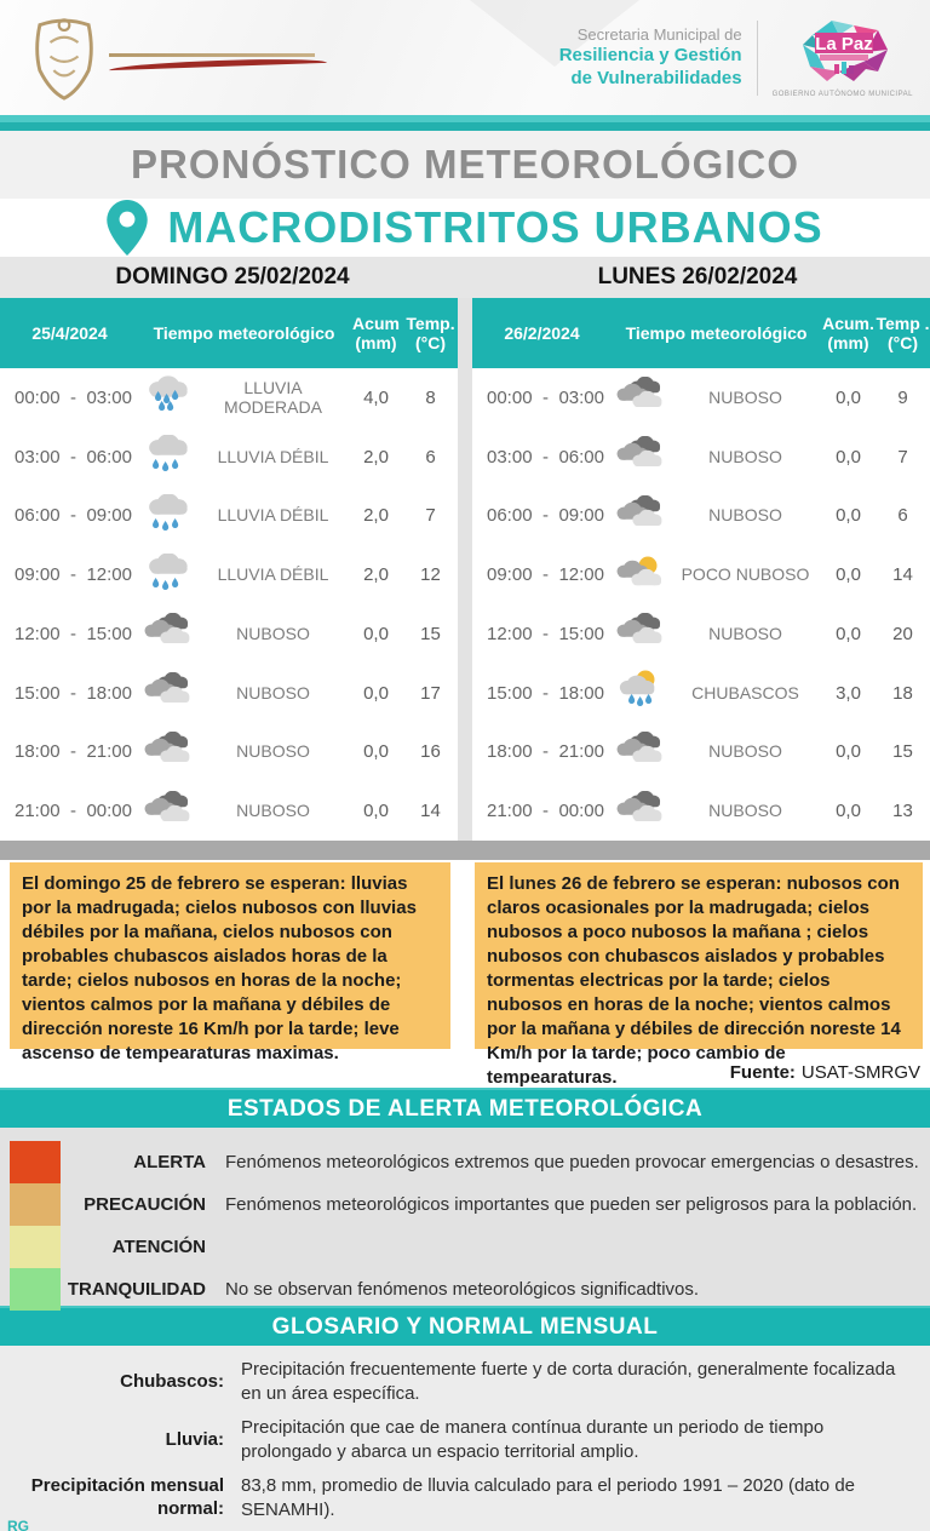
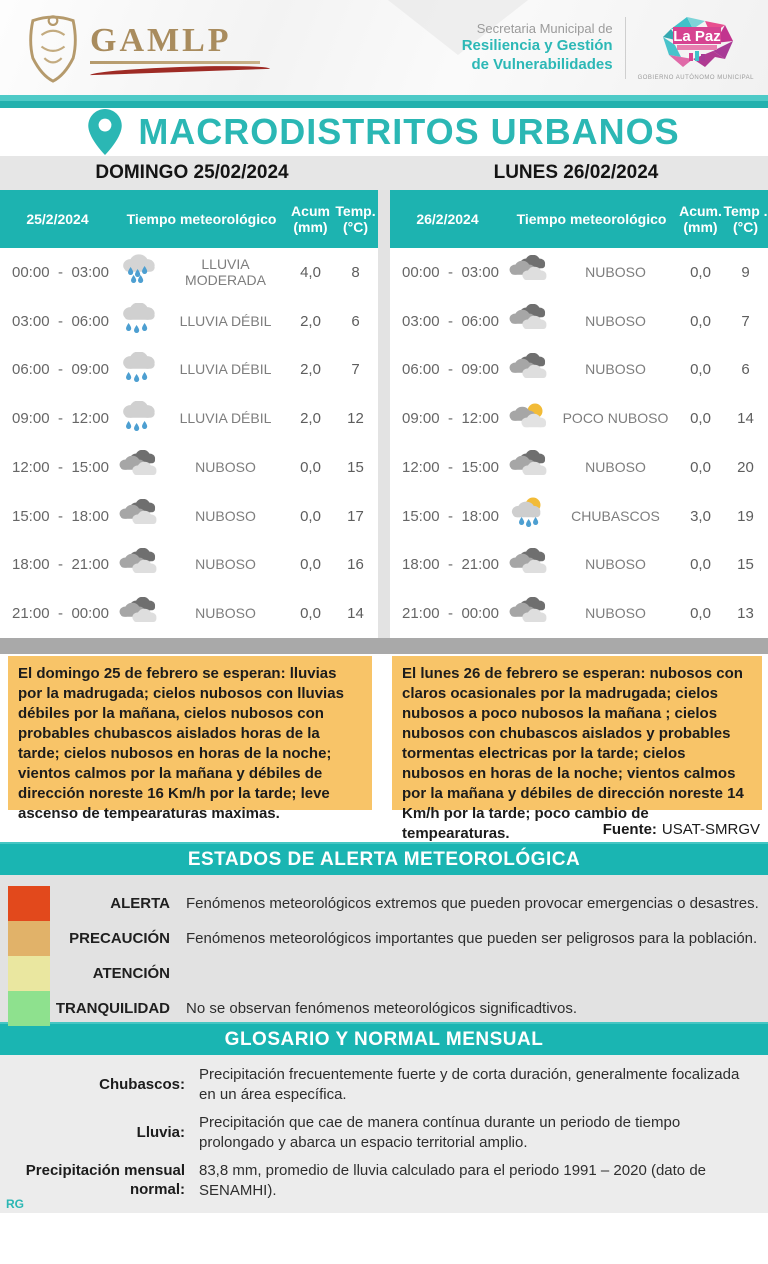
+ GAMLP
  Secretaria Municipal de
  Resiliencia y Gestión
  de Vulnerabilidades
  La Paz
- PRONÓSTICO METEOROLÓGICO
  MACRODISTRITOS URBANOS
  DOMINGO 25/02/2024
  LUNES 26/02/2024
- 25/4/2024
+ 25/2/2024
  Tiempo meteorológico
  Acum
  (mm)
  Temp.
  (°C)
  26/2/2024
  Tiempo meteorológico
  Acum.
  (mm)
  Temp .
  (°C)
  00:00
  -
  03:00
  LLUVIA MODERADA
  4,0
  8
  03:00
  -
  06:00
  LLUVIA DÉBIL
  2,0
  6
  06:00
  -
  09:00
  LLUVIA DÉBIL
  2,0
  7
  09:00
  -
  12:00
  LLUVIA DÉBIL
  2,0
  12
  12:00
  -
  15:00
  NUBOSO
  0,0
  15
  15:00
  -
  18:00
  NUBOSO
  0,0
  17
  18:00
  -
  21:00
  NUBOSO
  0,0
  16
  21:00
  -
  00:00
  NUBOSO
  0,0
  14
  00:00
  -
  03:00
  NUBOSO
  0,0
  9
  03:00
  -
  06:00
  NUBOSO
  0,0
  7
  06:00
  -
  09:00
  NUBOSO
  0,0
  6
  09:00
  -
  12:00
  POCO NUBOSO
  0,0
  14
  12:00
  -
  15:00
  NUBOSO
  0,0
  20
  15:00
  -
  18:00
  CHUBASCOS
  3,0
- 18
+ 19
  18:00
  -
  21:00
  NUBOSO
  0,0
  15
  21:00
  -
  00:00
  NUBOSO
  0,0
  13
  El domingo 25 de febrero se esperan: lluvias por la madrugada; cielos nubosos con lluvias débiles por la mañana, cielos nubosos con probables chubascos aislados horas de la tarde; cielos nubosos en horas de la noche; vientos calmos por la mañana y débiles de dirección noreste 16 Km/h por la tarde; leve ascenso de tempearaturas maximas.
  El lunes 26 de febrero se esperan: nubosos con claros ocasionales por la madrugada; cielos nubosos a poco nubosos la mañana ; cielos nubosos con chubascos aislados y probables tormentas electricas por la tarde; cielos nubosos en horas de la noche; vientos calmos por la mañana y débiles de dirección noreste 14 Km/h por la tarde; poco cambio de tempearaturas.
  Fuente:
  USAT-SMRGV
  ESTADOS DE ALERTA METEOROLÓGICA
  ALERTA
  Fenómenos meteorológicos extremos que pueden provocar emergencias o desastres.
  PRECAUCIÓN
  Fenómenos meteorológicos importantes que pueden ser peligrosos para la población.
  ATENCIÓN
  TRANQUILIDAD
  No se observan fenómenos meteorológicos significadtivos.
  GLOSARIO Y NORMAL MENSUAL
  Chubascos:
  Precipitación frecuentemente fuerte y de corta duración, generalmente focalizada en un área específica.
  Lluvia:
  Precipitación que cae de manera contínua durante un periodo de tiempo prolongado y abarca un espacio territorial amplio.
  Precipitación mensual normal:
  83,8 mm, promedio de lluvia calculado para el periodo 1991 – 2020 (dato de SENAMHI).
  RG
